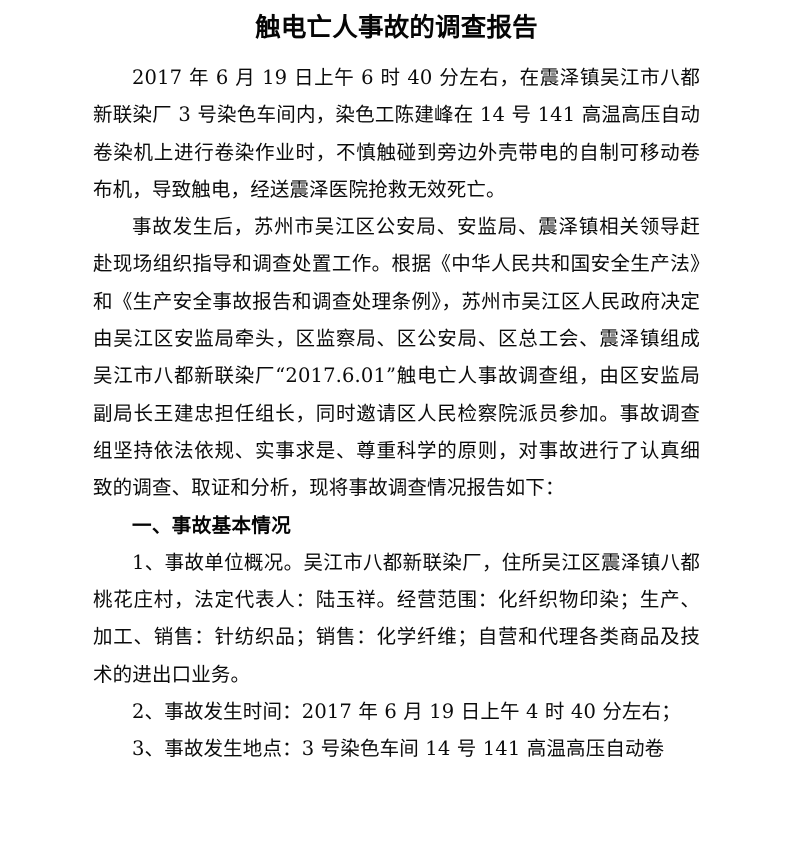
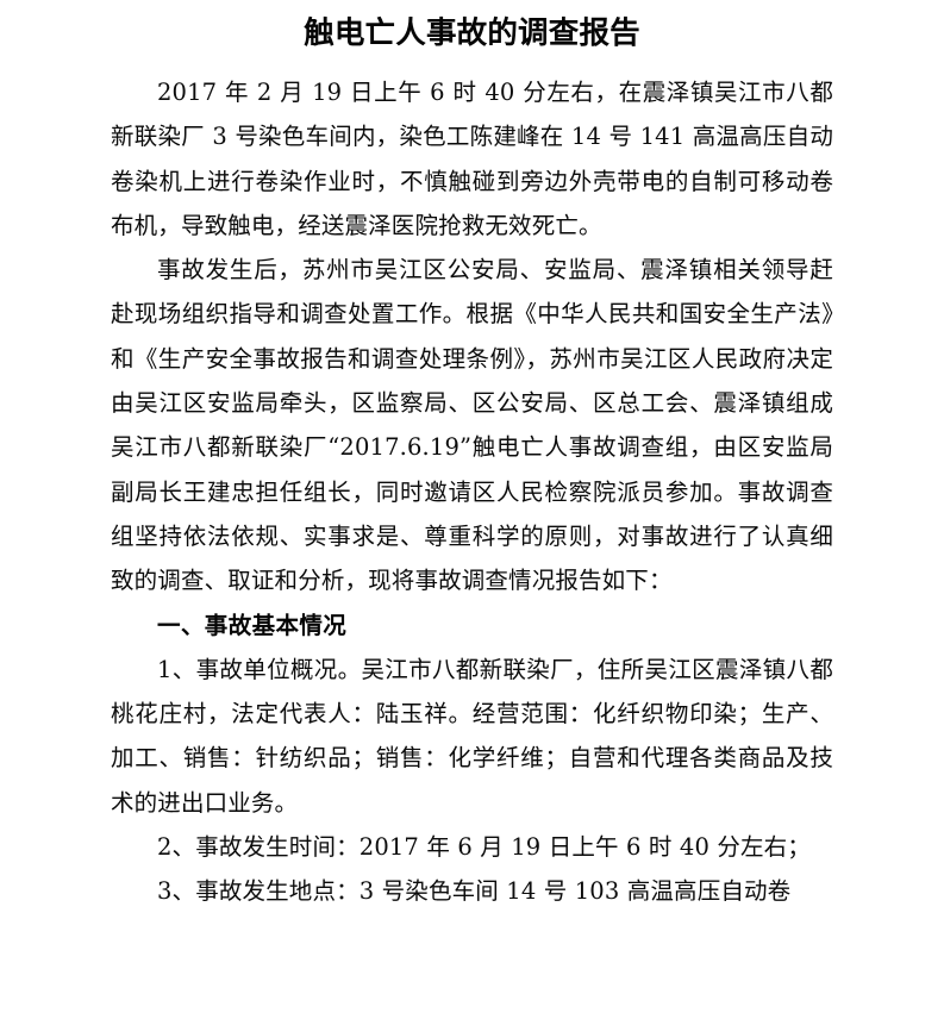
  触电亡人事故的调查报告
- 2017 年 6 月 19 日上午 6 时 40 分左右，在震泽镇吴江市八都新联染厂 3 号染色车间内，染色工陈建峰在 14 号 141 高温高压自动卷染机上进行卷染作业时，不慎触碰到旁边外壳带电的自制可移动卷布机，导致触电，经送震泽医院抢救无效死亡。
+ 2017 年 2 月 19 日上午 6 时 40 分左右，在震泽镇吴江市八都新联染厂 3 号染色车间内，染色工陈建峰在 14 号 141 高温高压自动卷染机上进行卷染作业时，不慎触碰到旁边外壳带电的自制可移动卷布机，导致触电，经送震泽医院抢救无效死亡。
- 事故发生后，苏州市吴江区公安局、安监局、震泽镇相关领导赶赴现场组织指导和调查处置工作。根据《中华人民共和国安全生产法》和《生产安全事故报告和调查处理条例》，苏州市吴江区人民政府决定由吴江区安监局牵头，区监察局、区公安局、区总工会、震泽镇组成吴江市八都新联染厂“2017.6.01”触电亡人事故调查组，由区安监局副局长王建忠担任组长，同时邀请区人民检察院派员参加。事故调查组坚持依法依规、实事求是、尊重科学的原则，对事故进行了认真细致的调查、取证和分析，现将事故调查情况报告如下：
+ 事故发生后，苏州市吴江区公安局、安监局、震泽镇相关领导赶赴现场组织指导和调查处置工作。根据《中华人民共和国安全生产法》和《生产安全事故报告和调查处理条例》，苏州市吴江区人民政府决定由吴江区安监局牵头，区监察局、区公安局、区总工会、震泽镇组成吴江市八都新联染厂“2017.6.19”触电亡人事故调查组，由区安监局副局长王建忠担任组长，同时邀请区人民检察院派员参加。事故调查组坚持依法依规、实事求是、尊重科学的原则，对事故进行了认真细致的调查、取证和分析，现将事故调查情况报告如下：
  一、事故基本情况
  1、事故单位概况。吴江市八都新联染厂，住所吴江区震泽镇八都桃花庄村，法定代表人：陆玉祥。经营范围：化纤织物印染；生产、加工、销售：针纺织品；销售：化学纤维；自营和代理各类商品及技术的进出口业务。
- 2、事故发生时间：2017 年 6 月 19 日上午 4 时 40 分左右；
+ 2、事故发生时间：2017 年 6 月 19 日上午 6 时 40 分左右；
- 3、事故发生地点：3 号染色车间 14 号 141 高温高压自动卷
+ 3、事故发生地点：3 号染色车间 14 号 103 高温高压自动卷
